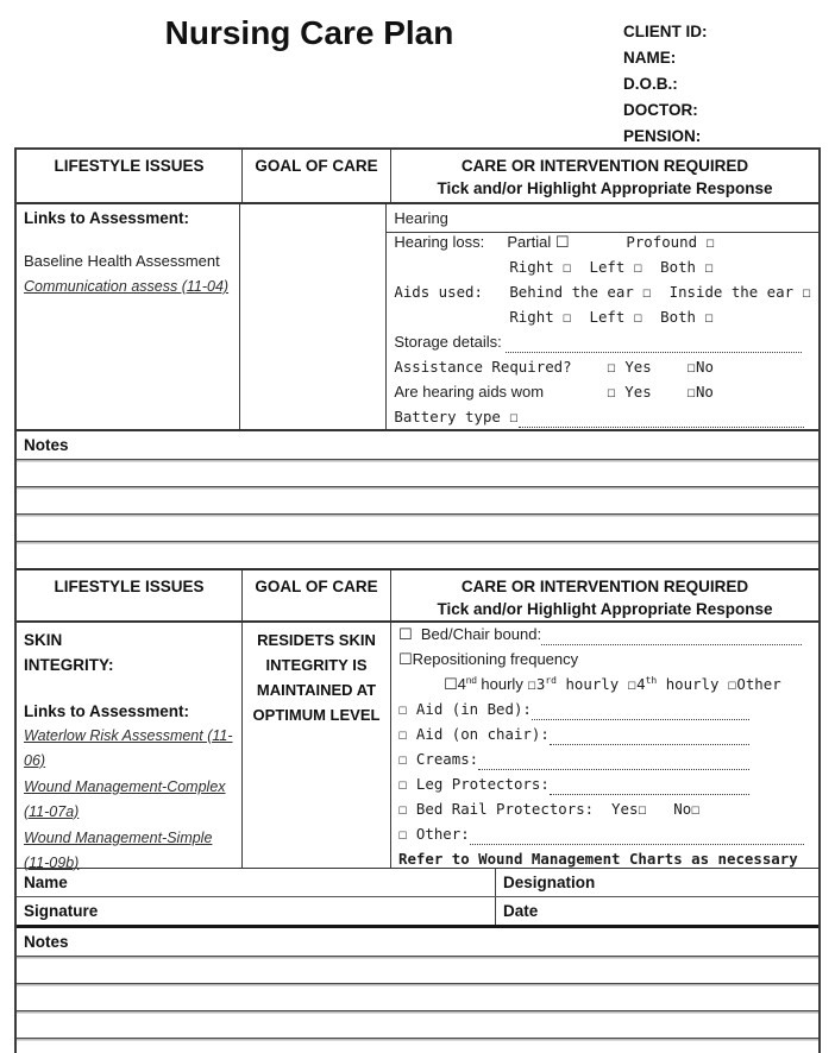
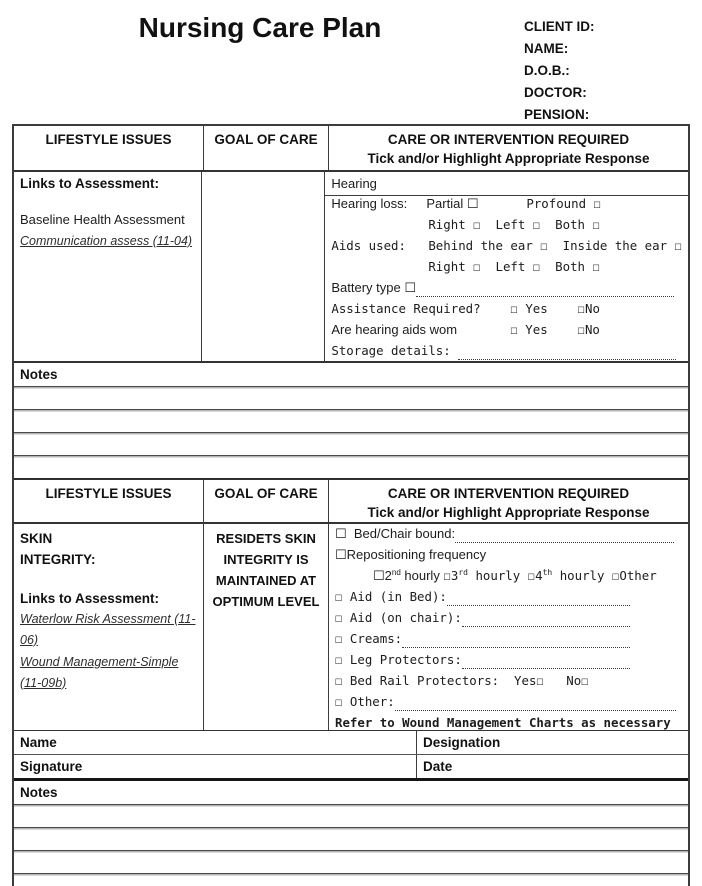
  Nursing Care Plan
  CLIENT ID:
  NAME:
  D.O.B.:
  DOCTOR:
  PENSION:
  LIFESTYLE ISSUES
  GOAL OF CARE
  CARE OR INTERVENTION REQUIRED
  Tick and/or Highlight Appropriate Response
  Links to Assessment:
  Baseline Health Assessment
  Communication assess (11-04)
  Hearing
  Hearing loss:
  Partial ☐
  Profound ☐
  Right ☐ Left ☐ Both ☐
  Aids used: Behind the ear ☐ Inside the ear ☐
  Right ☐ Left ☐ Both ☐
- Storage details:
+ Battery type ☐
  Assistance Required? ☐ Yes ☐No
  Are hearing aids wom
  ☐ Yes ☐No
- Battery type ☐
+ Storage details:
  Notes
  LIFESTYLE ISSUES
  GOAL OF CARE
  CARE OR INTERVENTION REQUIRED
  Tick and/or Highlight Appropriate Response
  SKIN
  INTEGRITY:
  Links to Assessment:
  Waterlow Risk Assessment (11-06)
- Wound Management-Complex (11-07a)
  Wound Management-Simple (11-09b)
  RESIDETS SKIN INTEGRITY IS MAINTAINED AT OPTIMUM LEVEL
  ☐ Bed/Chair bound:
  ☐Repositioning frequency
- ☐4
+ ☐2
  nd
  hourly
  ☐3
  rd
  hourly ☐4
  th
  hourly ☐Other
  ☐ Aid (in Bed):
  ☐ Aid (on chair):
  ☐ Creams:
  ☐ Leg Protectors:
  ☐ Bed Rail Protectors: Yes☐ No☐
  ☐ Other:
  Refer to Wound Management Charts as necessary
  Name
  Designation
  Signature
  Date
  Notes
